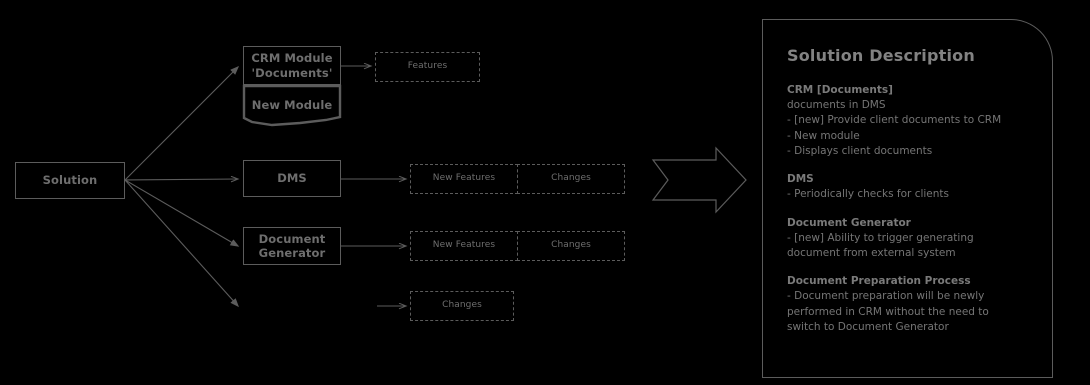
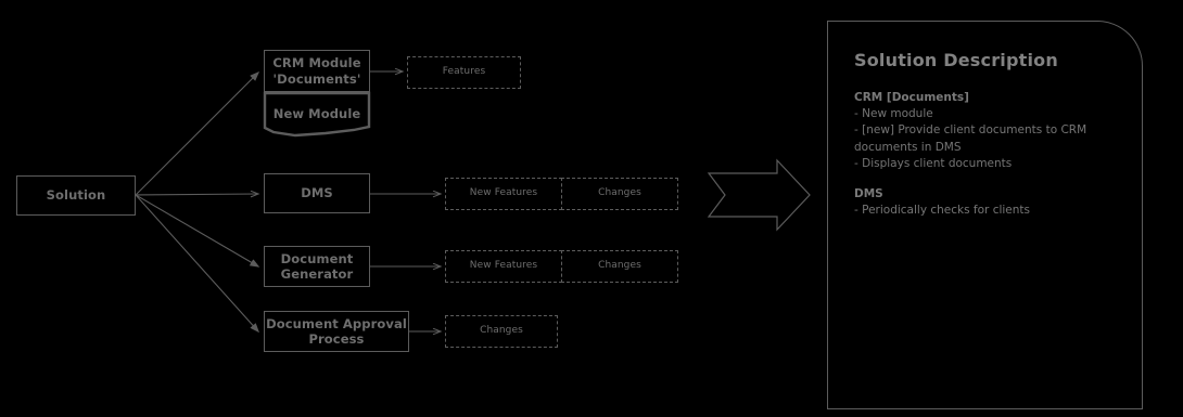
  Solution
  CRM Module
  'Documents'
  New Module
  Features
  DMS
  New Features
  Changes
  Document
  Generator
  New Features
  Changes
+ Document Approval
+ Process
  Changes
  Solution Description
  CRM [Documents]
- documents in DMS
+ - New module
  - [new] Provide client documents to CRM
- - New module
+ documents in DMS
  - Displays client documents
  DMS
  - Periodically checks for clients
- Document Generator
- - [new] Ability to trigger generating
- document from external system
- Document Preparation Process
- - Document preparation will be newly
- performed in CRM without the need to
- switch to Document Generator
